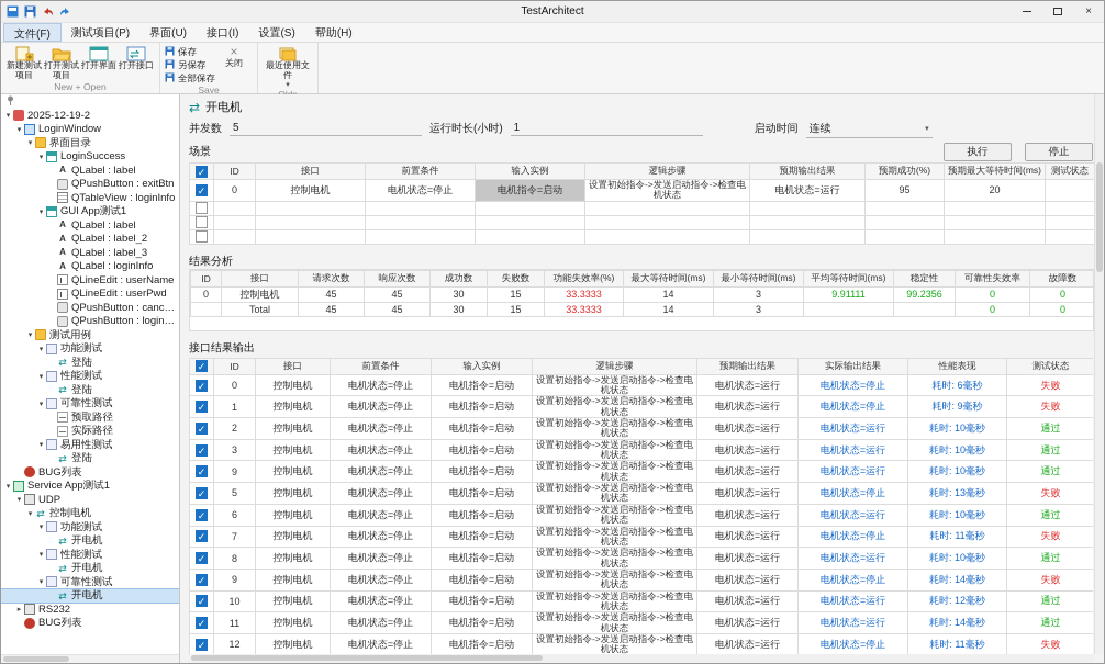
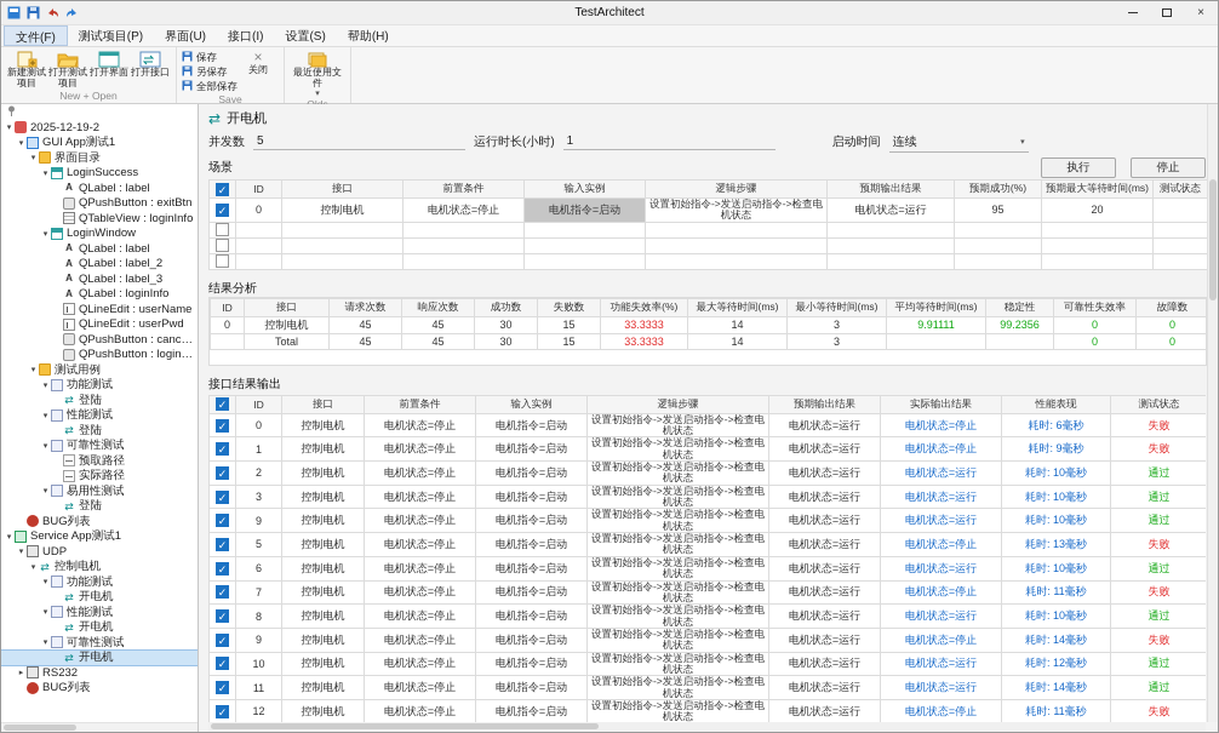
  TestArchitect
  ×
  文件(F)
  测试项目(P)
  界面(U)
  接口(I)
  设置(S)
  帮助(H)
  新建测试项目
  打开测试项目
  打开界面
  打开接口
  New + Open
  保存
  另保存
  全部保存
  ×
  关闭
  Save
  最近使用文件
  2025-12-19-2
- LoginWindow
+ GUI App测试1
  界面目录
  LoginSuccess
  QLabel : label
  QPushButton : exitBtn
  QTableView : loginInfo
- GUI App测试1
+ LoginWindow
  QLabel : label
  QLabel : label_2
  QLabel : label_3
  QLabel : loginInfo
  QLineEdit : userName
  QLineEdit : userPwd
  QPushButton : cancelB
  QPushButton : loginBtn
  测试用例
  功能测试
  登陆
  性能测试
  登陆
  可靠性测试
  预取路径
  实际路径
  易用性测试
  登陆
  BUG列表
  Service App测试1
  UDP
  控制电机
  功能测试
  开电机
  性能测试
  开电机
  可靠性测试
  开电机
  RS232
  BUG列表
  ⇄
  开电机
  并发数
  5
  运行时长(小时)
  1
  启动时间
  连续
  场景
  执行
  停止
  	ID	接口	前置条件	输入实例	逻辑步骤	预期输出结果	预期成功(%)	预期最大等待时间(ms)	测试状态
  	0	控制电机	电机状态=停止	电机指令=启动	设置初始指令->发送启动指令->检查电机状态	电机状态=运行	95	20
  结果分析
  ID	接口	请求次数	响应次数	成功数	失败数	功能失效率(%)	最大等待时间(ms)	最小等待时间(ms)	平均等待时间(ms)	稳定性	可靠性失效率	故障数
  0	控制电机	45	45	30	15	33.3333	14	3	9.91111	99.2356	0	0
  	Total	45	45	30	15	33.3333	14	3			0	0
  接口结果输出
  	ID	接口	前置条件	输入实例	逻辑步骤	预期输出结果	实际输出结果	性能表现	测试状态
  	0	控制电机	电机状态=停止	电机指令=启动	设置初始指令->发送启动指令->检查电机状态	电机状态=运行	电机状态=停止	耗时: 6毫秒	失败
  	1	控制电机	电机状态=停止	电机指令=启动	设置初始指令->发送启动指令->检查电机状态	电机状态=运行	电机状态=停止	耗时: 9毫秒	失败
  	2	控制电机	电机状态=停止	电机指令=启动	设置初始指令->发送启动指令->检查电机状态	电机状态=运行	电机状态=运行	耗时: 10毫秒	通过
  	3	控制电机	电机状态=停止	电机指令=启动	设置初始指令->发送启动指令->检查电机状态	电机状态=运行	电机状态=运行	耗时: 10毫秒	通过
  	9	控制电机	电机状态=停止	电机指令=启动	设置初始指令->发送启动指令->检查电机状态	电机状态=运行	电机状态=运行	耗时: 10毫秒	通过
  	5	控制电机	电机状态=停止	电机指令=启动	设置初始指令->发送启动指令->检查电机状态	电机状态=运行	电机状态=停止	耗时: 13毫秒	失败
  	6	控制电机	电机状态=停止	电机指令=启动	设置初始指令->发送启动指令->检查电机状态	电机状态=运行	电机状态=运行	耗时: 10毫秒	通过
  	7	控制电机	电机状态=停止	电机指令=启动	设置初始指令->发送启动指令->检查电机状态	电机状态=运行	电机状态=停止	耗时: 11毫秒	失败
  	8	控制电机	电机状态=停止	电机指令=启动	设置初始指令->发送启动指令->检查电机状态	电机状态=运行	电机状态=运行	耗时: 10毫秒	通过
  	9	控制电机	电机状态=停止	电机指令=启动	设置初始指令->发送启动指令->检查电机状态	电机状态=运行	电机状态=停止	耗时: 14毫秒	失败
  	10	控制电机	电机状态=停止	电机指令=启动	设置初始指令->发送启动指令->检查电机状态	电机状态=运行	电机状态=运行	耗时: 12毫秒	通过
  	11	控制电机	电机状态=停止	电机指令=启动	设置初始指令->发送启动指令->检查电机状态	电机状态=运行	电机状态=运行	耗时: 14毫秒	通过
  	12	控制电机	电机状态=停止	电机指令=启动	设置初始指令->发送启动指令->检查电机状态	电机状态=运行	电机状态=停止	耗时: 11毫秒	失败
